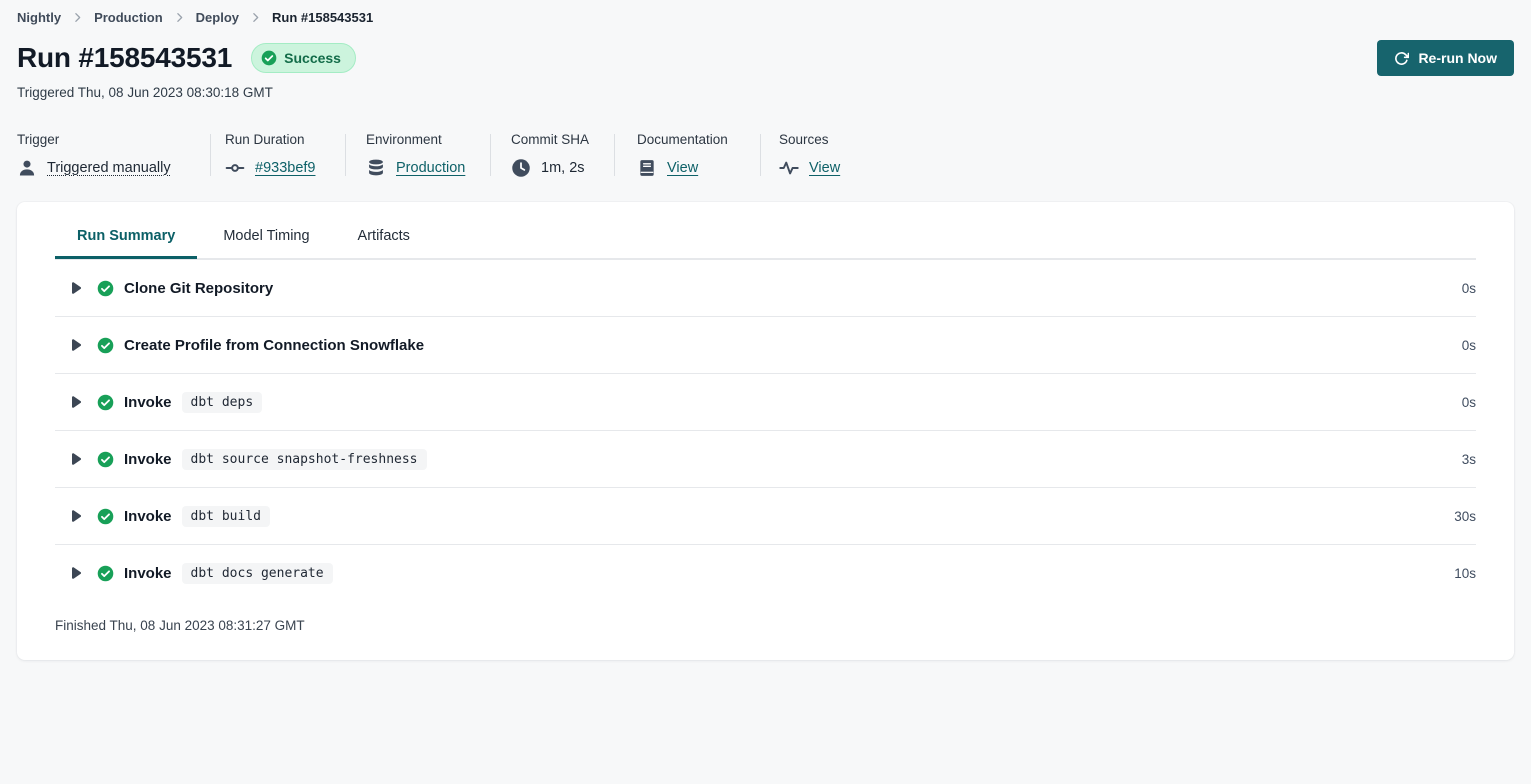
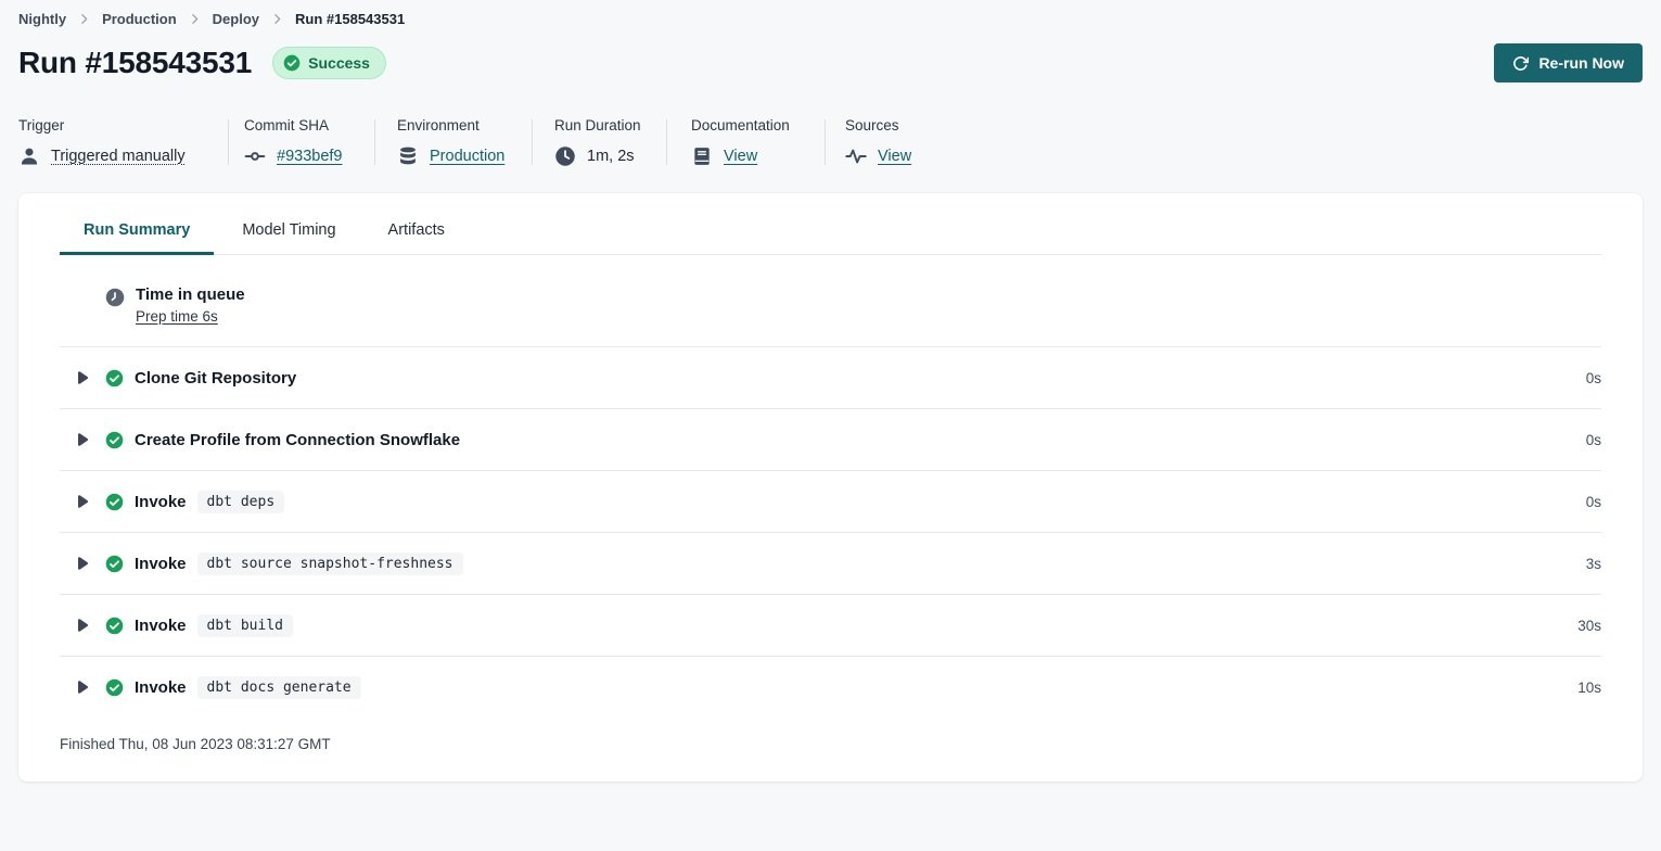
  Nightly
  Production
  Deploy
  Run #158543531
  Run #158543531
  Success
  Re-run Now
- Triggered Thu, 08 Jun 2023 08:30:18 GMT
  Trigger
  Triggered manually
- Run Duration
+ Commit SHA
  #933bef9
  Environment
  Production
- Commit SHA
+ Run Duration
  1m, 2s
  Documentation
  View
  Sources
  View
  Run Summary
  Model Timing
  Artifacts
+ Time in queue
+ Prep time 6s
  Clone Git Repository
  0s
  Create Profile from Connection Snowflake
  0s
  Invoke
  dbt deps
  0s
  Invoke
  dbt source snapshot-freshness
  3s
  Invoke
  dbt build
  30s
  Invoke
  dbt docs generate
  10s
  Finished Thu, 08 Jun 2023 08:31:27 GMT
